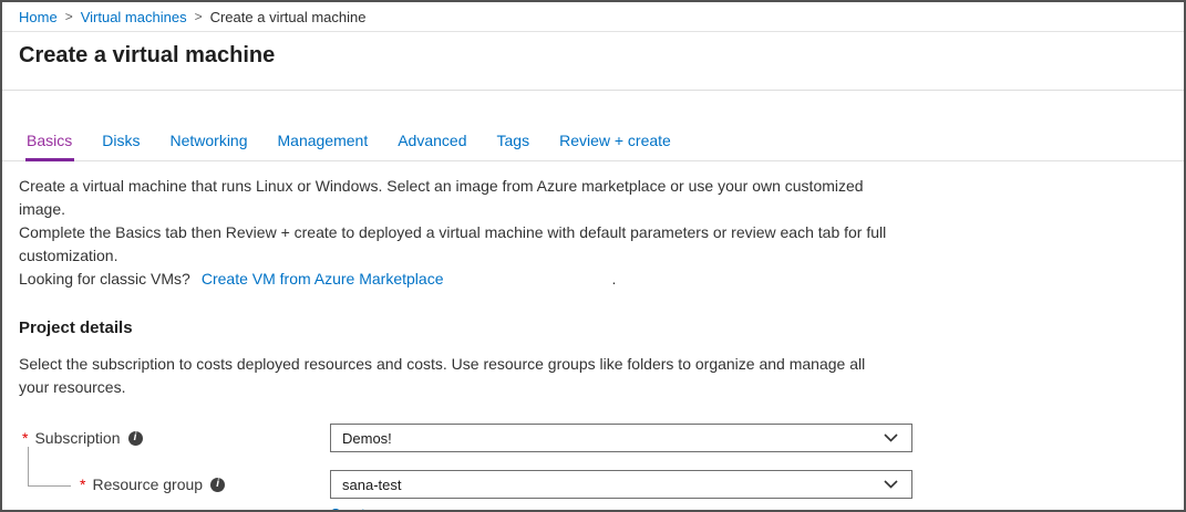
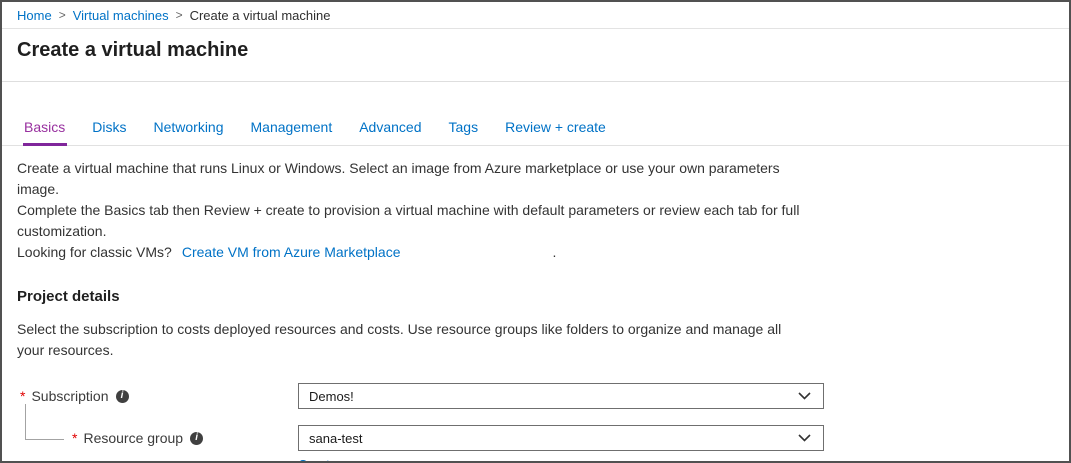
  Home
  >
  Virtual machines
  >
  Create a virtual machine
  Create a virtual machine
  Basics
  Disks
  Networking
  Management
  Advanced
  Tags
  Review + create
- Create a virtual machine that runs Linux or Windows. Select an image from Azure marketplace or use your own customized
+ Create a virtual machine that runs Linux or Windows. Select an image from Azure marketplace or use your own parameters
  image.
- Complete the Basics tab then Review + create to deployed a virtual machine with default parameters or review each tab for full
+ Complete the Basics tab then Review + create to provision a virtual machine with default parameters or review each tab for full
  customization.
  Looking for classic VMs?
  Create VM from Azure Marketplace
  .
  Project details
  Select the subscription to costs deployed resources and costs. Use resource groups like folders to organize and manage all
  your resources.
  *
  Subscription
  i
  Demos!
  *
  Resource group
  i
  sana-test
